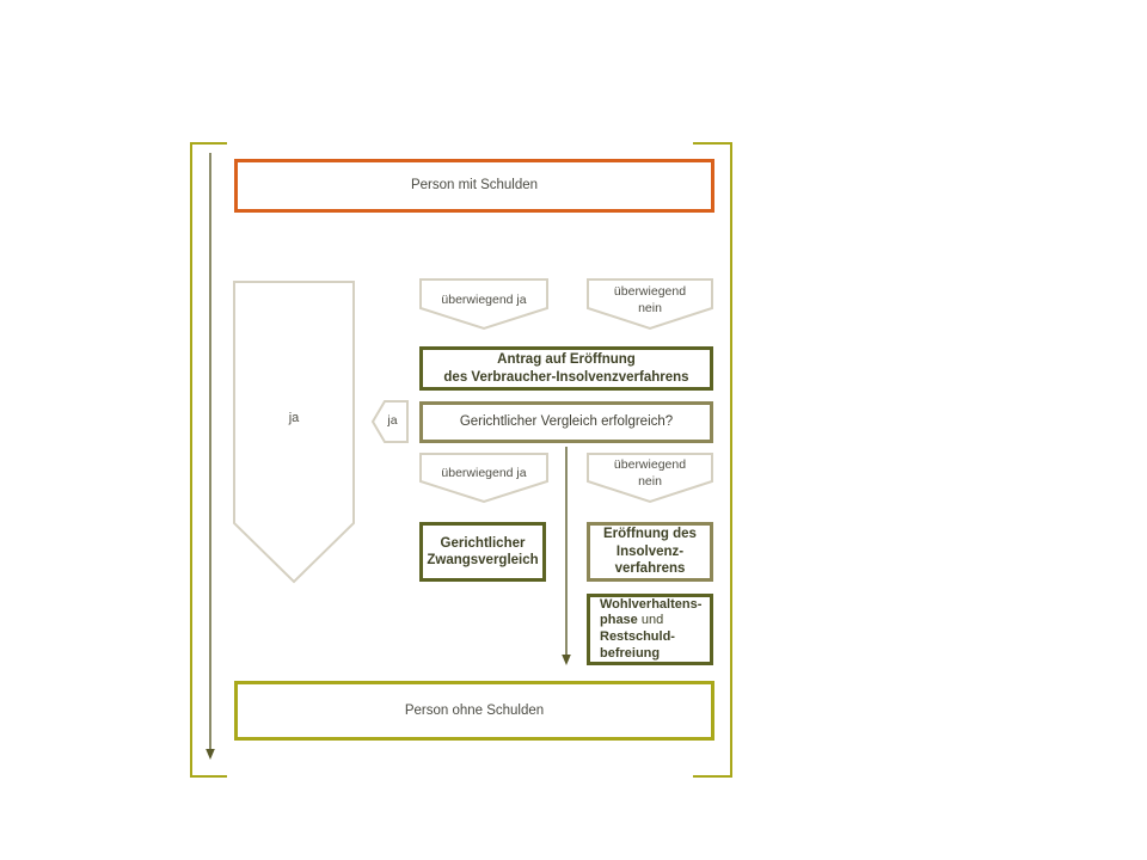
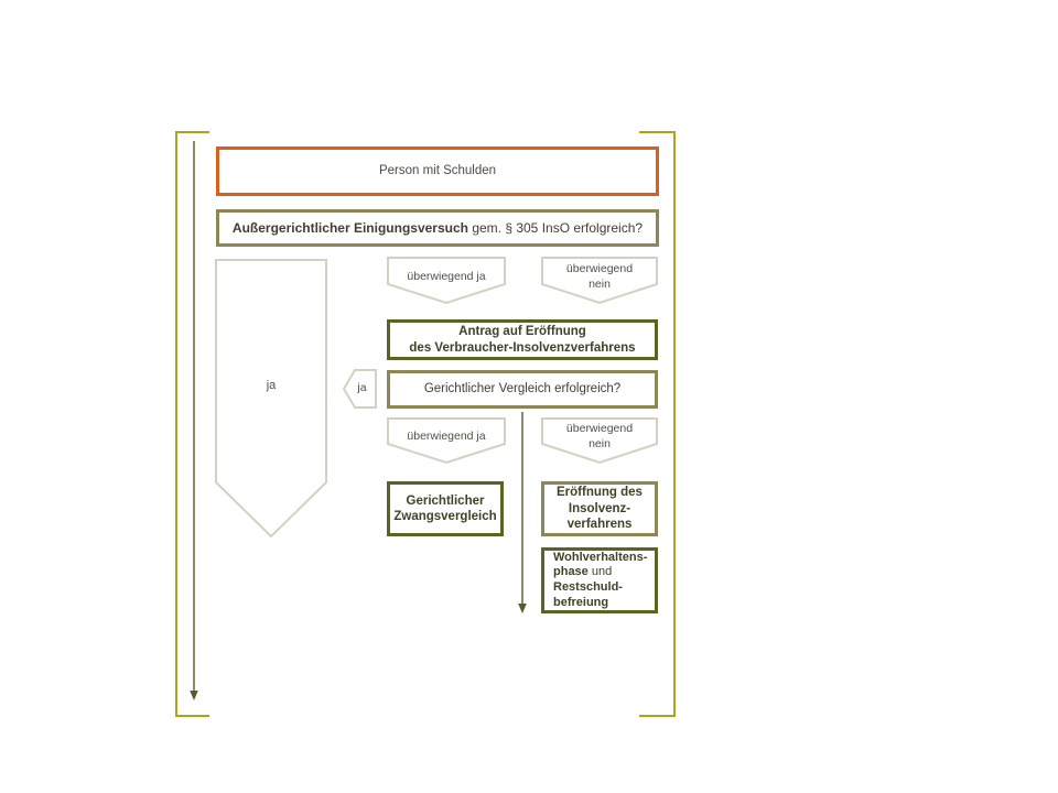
  ja
  ja
  überwiegend ja
  überwiegend
  nein
  überwiegend ja
  überwiegend
  nein
  Person mit Schulden
+ Außergerichtlicher Einigungsversuch gem. § 305 InsO erfolgreich?
  Antrag auf Eröffnung
  des Verbraucher-Insolvenzverfahrens
  Gerichtlicher Vergleich erfolgreich?
  Gerichtlicher
  Zwangsvergleich
  Eröffnung des
  Insolvenz-
  verfahrens
  Wohlverhaltens-
  phase und
  Restschuld-
  befreiung
- Person ohne Schulden
